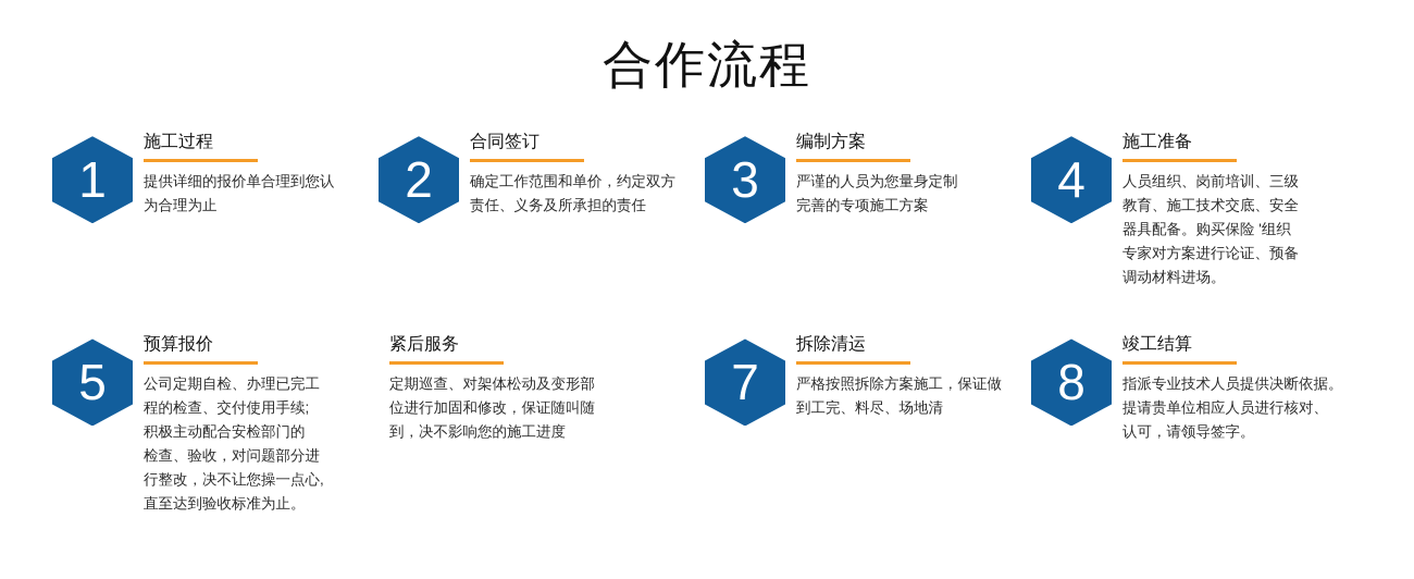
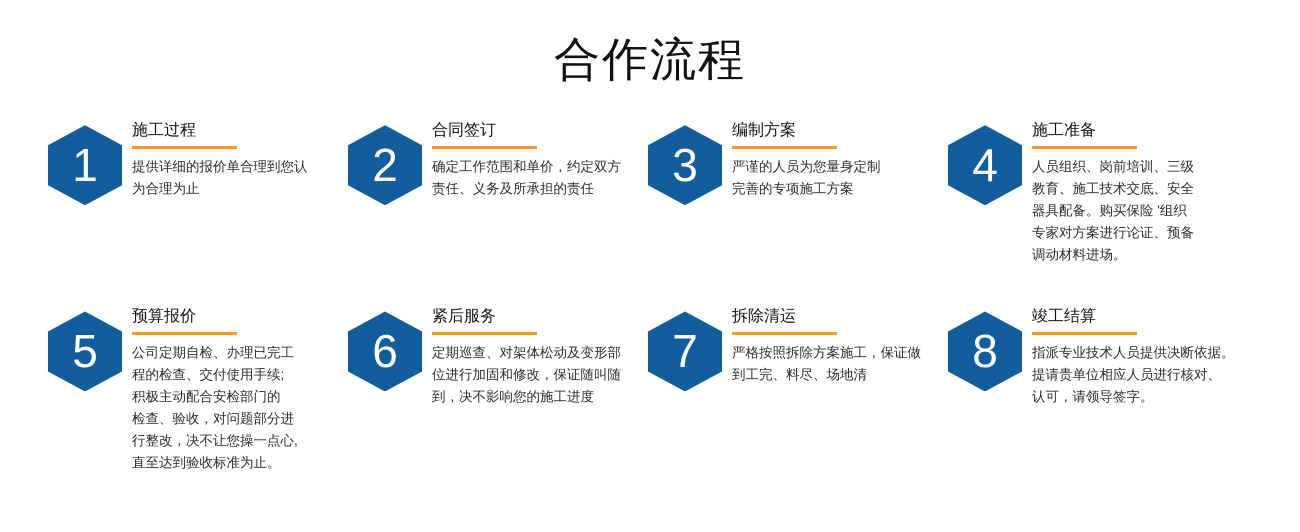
  合作流程
  1
  施工过程
  提供详细的报价单合理到您认
  为合理为止
  2
  合同签订
  确定工作范围和单价，约定双方
  责任、义务及所承担的责任
  3
  编制方案
  严谨的人员为您量身定制
  完善的专项施工方案
  4
  施工准备
  人员组织、岗前培训、三级
  教育、施工技术交底、安全
  器具配备。购买保险 '组织
  专家对方案进行论证、预备
  调动材料进场。
  5
  预算报价
  公司定期自检、办理已完工
  程的检查、交付使用手续;
  积极主动配合安检部门的
  检查、验收，对问题部分进
  行整改，决不让您操一点心,
  直至达到验收标准为止。
+ 6
  紧后服务
  定期巡查、对架体松动及变形部
  位进行加固和修改，保证随叫随
  到，决不影响您的施工进度
  7
  拆除清运
  严格按照拆除方案施工，保证做
  到工完、料尽、场地清
  8
  竣工结算
  指派专业技术人员提供决断依据。
  提请贵单位相应人员进行核对、
  认可，请领导签字。
